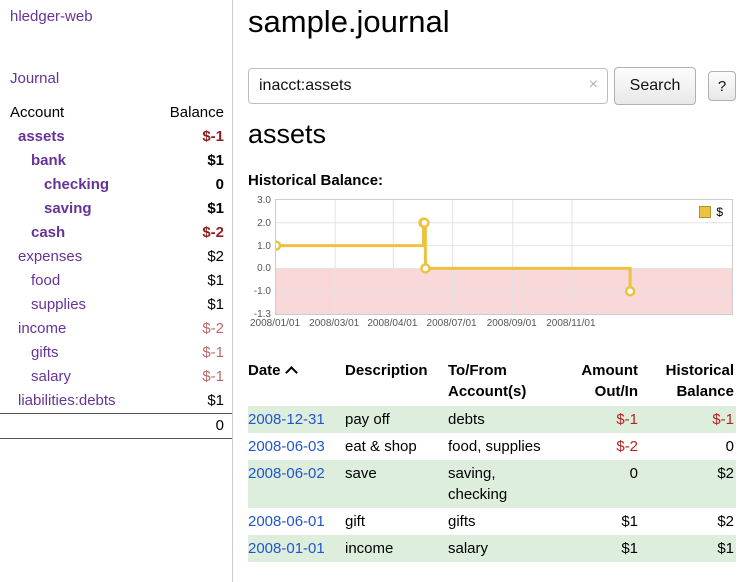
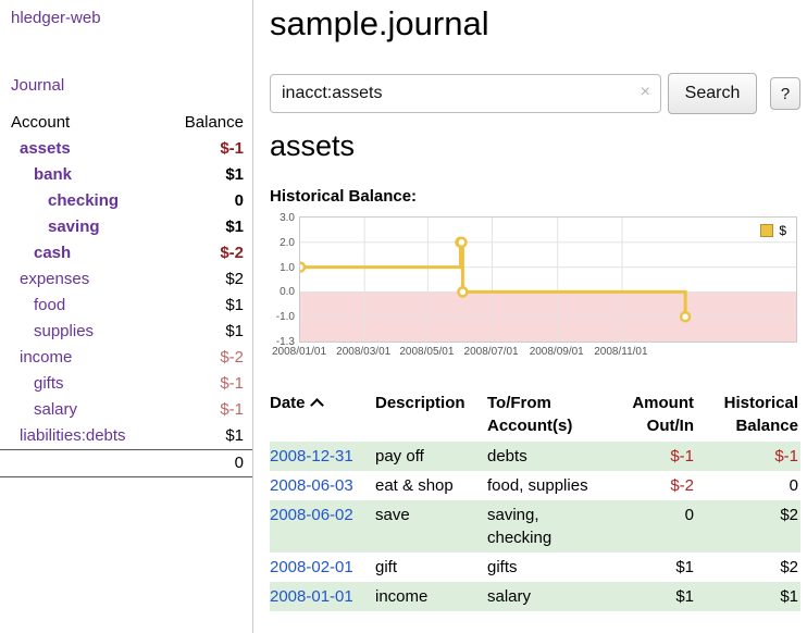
  hledger-web
  Journal
  Account
  Balance
  assets
  $-1
  bank
  $1
  checking
  0
  saving
  $1
  cash
  $-2
  expenses
  $2
  food
  $1
  supplies
  $1
  income
  $-2
  gifts
  $-1
  salary
  $-1
  liabilities:debts
  $1
  0
  sample.journal
  inacct:assets
  ×
  Search
  ?
  assets
  Historical Balance:
  3.0
  2.0
  1.0
  0.0
  -1.0
  -1.3
  $
  2008/01/01
  2008/03/01
- 2008/04/01
+ 2008/05/01
  2008/07/01
  2008/09/01
  2008/11/01
  Date
  Description
  To/From
  Account(s)
  Amount
  Out/In
  Historical
  Balance
  2008-12-31
  pay off
  debts
  $-1
  $-1
  2008-06-03
  eat & shop
  food, supplies
  $-2
  0
  2008-06-02
  save
  saving,
  checking
  0
  $2
- 2008-06-01
+ 2008-02-01
  gift
  gifts
  $1
  $2
  2008-01-01
  income
  salary
  $1
  $1
